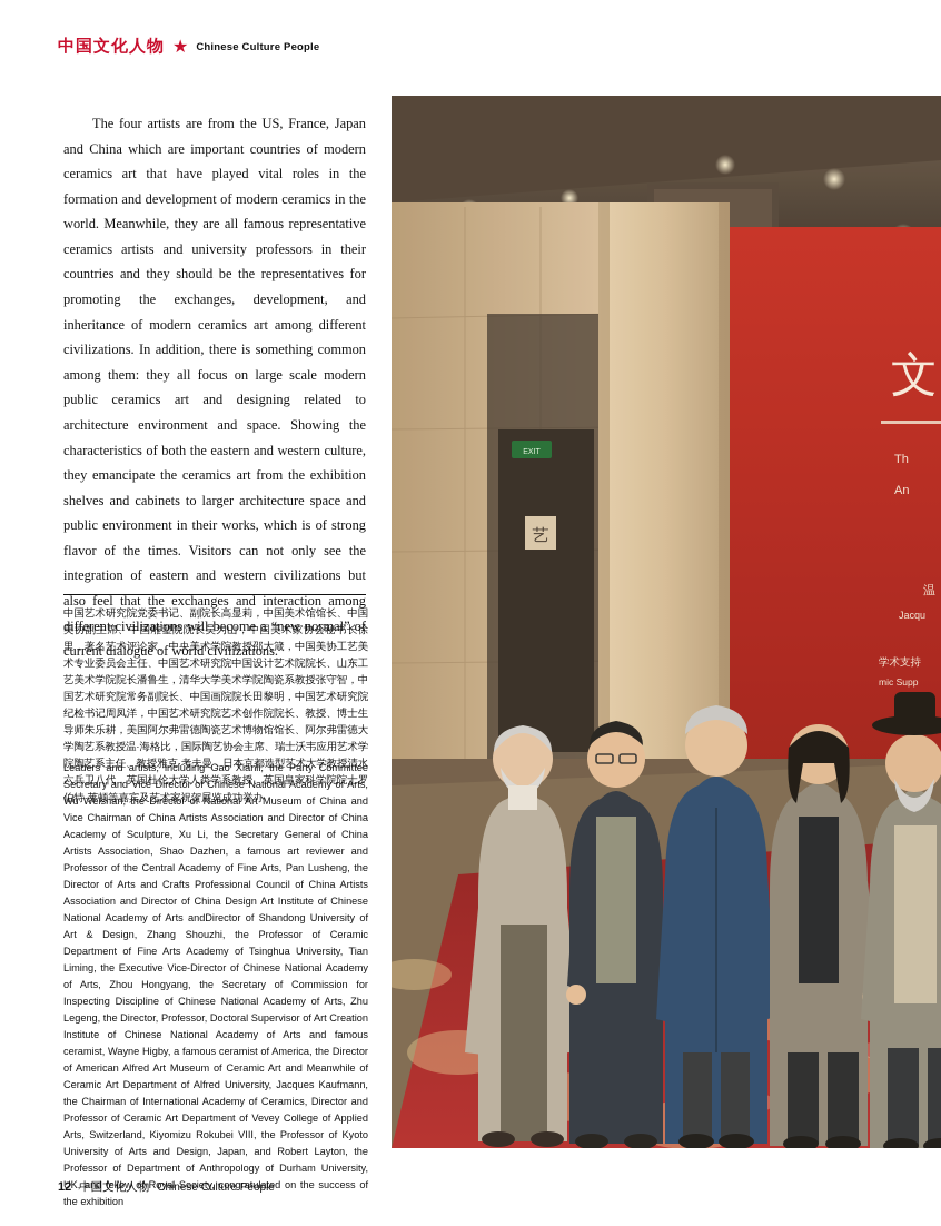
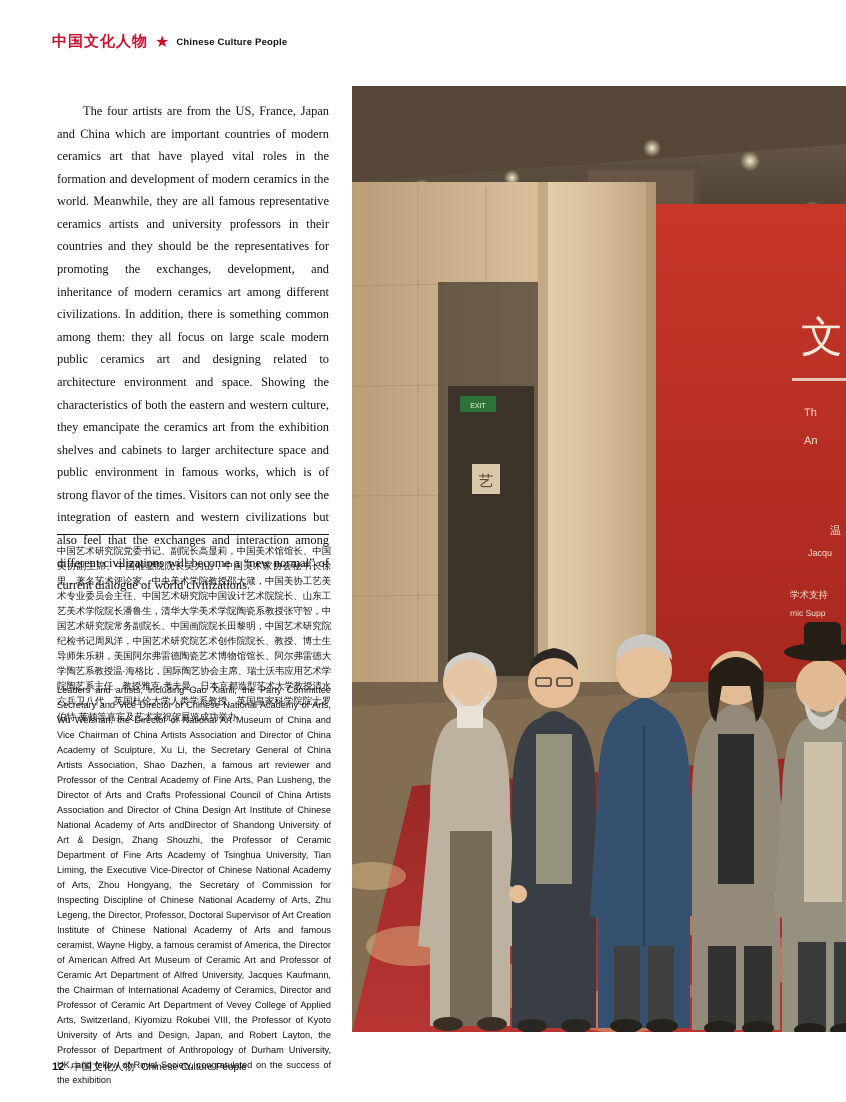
  中国文化人物
  ★
  Chinese Culture People
- The four artists are from the US, France, Japan and China which are important countries of modern ceramics art that have played vital roles in the formation and development of modern ceramics in the world. Meanwhile, they are all famous representative ceramics artists and university professors in their countries and they should be the representatives for promoting the exchanges, development, and inheritance of modern ceramics art among different civilizations. In addition, there is something common among them: they all focus on large scale modern public ceramics art and designing related to architecture environment and space. Showing the characteristics of both the eastern and western culture, they emancipate the ceramics art from the exhibition shelves and cabinets to larger architecture space and public environment in their works, which is of strong flavor of the times. Visitors can not only see the integration of eastern and western civilizations but also feel that the exchanges and interaction among different civilizations will become a “new normal” of current dialogue of world civilizations.
+ The four artists are from the US, France, Japan and China which are important countries of modern ceramics art that have played vital roles in the formation and development of modern ceramics in the world. Meanwhile, they are all famous representative ceramics artists and university professors in their countries and they should be the representatives for promoting the exchanges, development, and inheritance of modern ceramics art among different civilizations. In addition, there is something common among them: they all focus on large scale modern public ceramics art and designing related to architecture environment and space. Showing the characteristics of both the eastern and western culture, they emancipate the ceramics art from the exhibition shelves and cabinets to larger architecture space and public environment in famous works, which is of strong flavor of the times. Visitors can not only see the integration of eastern and western civilizations but also feel that the exchanges and interaction among different civilizations will become a “new normal” of current dialogue of world civilizations.
  中国艺术研究院党委书记、副院长高显莉，中国美术馆馆长、中国美协副主席、中国雕塑院院长吴为山，中国美术家协会秘书长徐里，著名艺术评论家、中央美术学院教授邵大箴，中国美协工艺美术专业委员会主任、中国艺术研究院中国设计艺术院院长、山东工艺美术学院院长潘鲁生，清华大学美术学院陶瓷系教授张守智，中国艺术研究院常务副院长、中国画院院长田黎明，中国艺术研究院纪检书记周凤洋，中国艺术研究院艺术创作院院长、教授、博士生导师朱乐耕，美国阿尔弗雷德陶瓷艺术博物馆馆长、阿尔弗雷德大学陶艺系教授温·海格比，国际陶艺协会主席、瑞士沃韦应用艺术学院陶艺系主任、教授雅克·考夫曼，日本京都造型艺术大学教授清水六兵卫八代，英国杜伦大学人类学系教授、英国皇家科学院院士罗伯特·莱顿等嘉宾及艺术家祝贺展览成功举办
- Leaders and artists, including Gao Xianli, the Party Committee Secretary and Vice Director of Chinese National Academy of Arts, Wu Weishan, the Director of National Art Museum of China and Vice Chairman of China Artists Association and Director of China Academy of Sculpture, Xu Li, the Secretary General of China Artists Association, Shao Dazhen, a famous art reviewer and Professor of the Central Academy of Fine Arts, Pan Lusheng, the Director of Arts and Crafts Professional Council of China Artists Association and Director of China Design Art Institute of Chinese National Academy of Arts andDirector of Shandong University of Art & Design, Zhang Shouzhi, the Professor of Ceramic Department of Fine Arts Academy of Tsinghua University, Tian Liming, the Executive Vice-Director of Chinese National Academy of Arts, Zhou Hongyang, the Secretary of Commission for Inspecting Discipline of Chinese National Academy of Arts, Zhu Legeng, the Director, Professor, Doctoral Supervisor of Art Creation Institute of Chinese National Academy of Arts and famous ceramist, Wayne Higby, a famous ceramist of America, the Director of American Alfred Art Museum of Ceramic Art and Meanwhile of Ceramic Art Department of Alfred University, Jacques Kaufmann, the Chairman of International Academy of Ceramics, Director and Professor of Ceramic Art Department of Vevey College of Applied Arts, Switzerland, Kiyomizu Rokubei VIII, the Professor of Kyoto University of Arts and Design, Japan, and Robert Layton, the Professor of Department of Anthropology of Durham University, UK, and fellow of Royal Society, congratulated on the success of the exhibition
+ Leaders and artists, including Gao Xianli, the Party Committee Secretary and Vice Director of Chinese National Academy of Arts, Wu Weishan, the Director of National Art Museum of China and Vice Chairman of China Artists Association and Director of China Academy of Sculpture, Xu Li, the Secretary General of China Artists Association, Shao Dazhen, a famous art reviewer and Professor of the Central Academy of Fine Arts, Pan Lusheng, the Director of Arts and Crafts Professional Council of China Artists Association and Director of China Design Art Institute of Chinese National Academy of Arts andDirector of Shandong University of Art & Design, Zhang Shouzhi, the Professor of Ceramic Department of Fine Arts Academy of Tsinghua University, Tian Liming, the Executive Vice-Director of Chinese National Academy of Arts, Zhou Hongyang, the Secretary of Commission for Inspecting Discipline of Chinese National Academy of Arts, Zhu Legeng, the Director, Professor, Doctoral Supervisor of Art Creation Institute of Chinese National Academy of Arts and famous ceramist, Wayne Higby, a famous ceramist of America, the Director of American Alfred Art Museum of Ceramic Art and Professor of Ceramic Art Department of Alfred University, Jacques Kaufmann, the Chairman of International Academy of Ceramics, Director and Professor of Ceramic Art Department of Vevey College of Applied Arts, Switzerland, Kiyomizu Rokubei VIII, the Professor of Kyoto University of Arts and Design, Japan, and Robert Layton, the Professor of Department of Anthropology of Durham University, UK, and fellow of Royal Society, congratulated on the success of the exhibition
  12
  中国文化人物
  Chinese Culture People
  艺
  文
  Th
  An
  温
  Jacqu
  学术支持
  mic Supp
